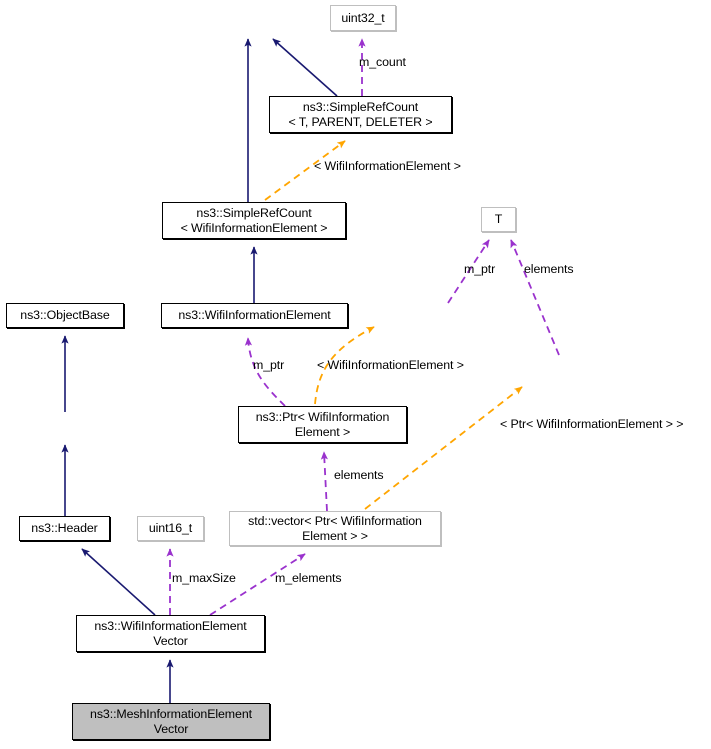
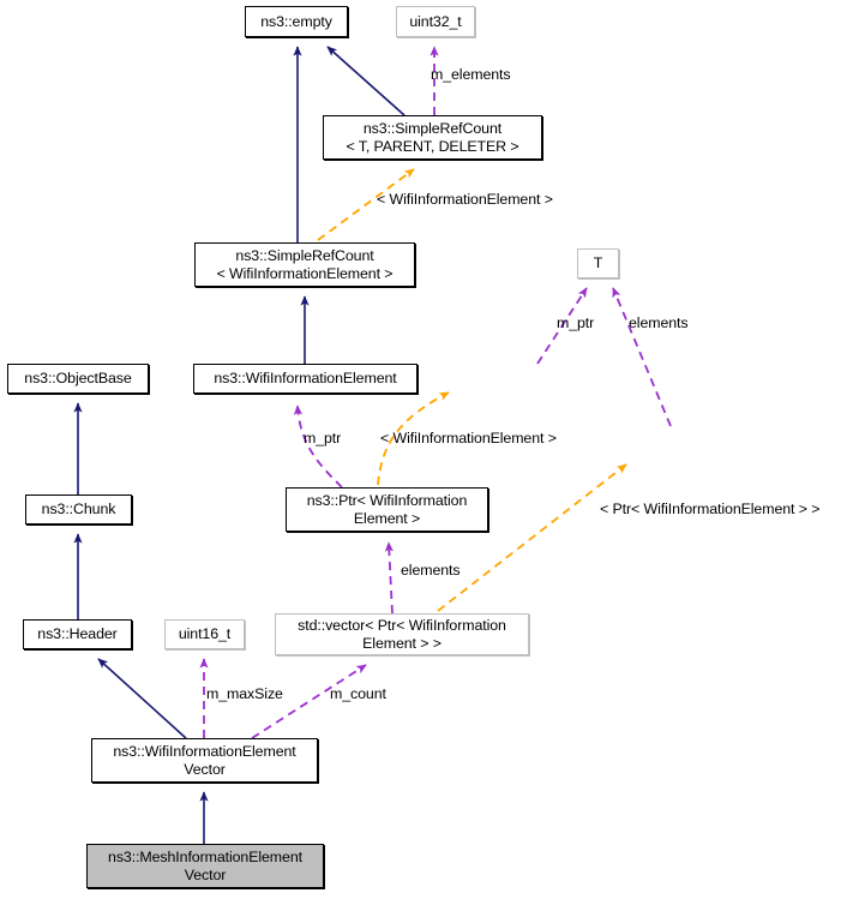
+ ns3::empty
  uint32_t
  ns3::SimpleRefCount
  < T, PARENT, DELETER >
  ns3::SimpleRefCount
  < WifiInformationElement >
  T
  ns3::ObjectBase
  ns3::WifiInformationElement
+ ns3::Chunk
  ns3::Ptr< WifiInformation
  Element >
  ns3::Header
  uint16_t
  std::vector< Ptr< WifiInformation
  Element > >
  ns3::WifiInformationElement
  Vector
  ns3::MeshInformationElement
  Vector
- m_count
+ m_elements
  < WifiInformationElement >
  m_ptr
  elements
  m_ptr
  < WifiInformationElement >
  elements
  < Ptr< WifiInformationElement > >
  m_maxSize
- m_elements
+ m_count
